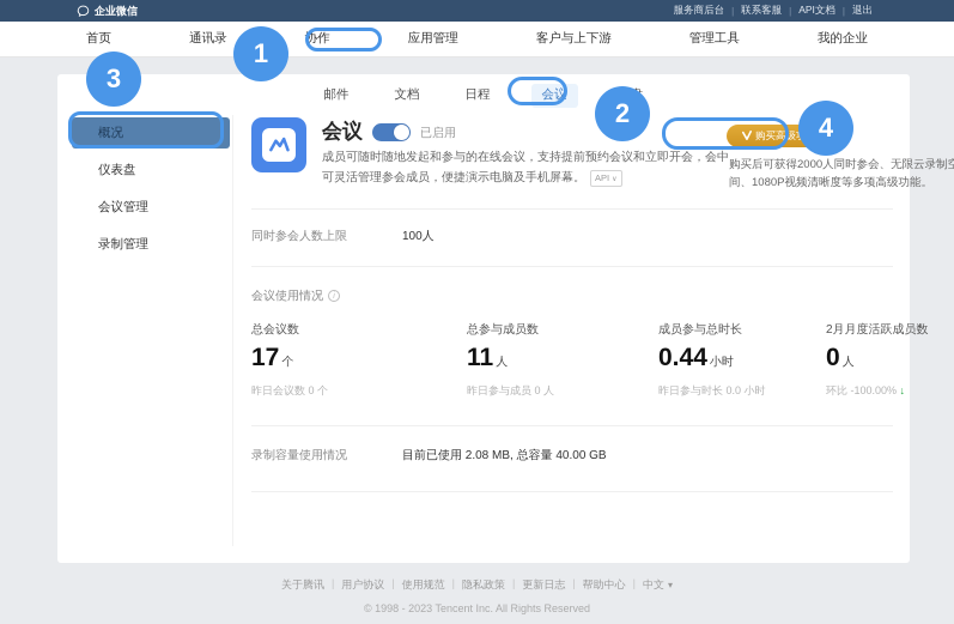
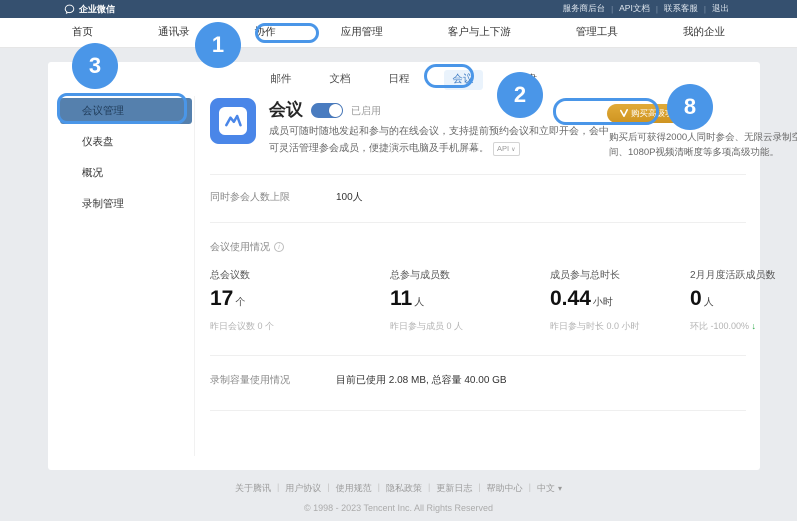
  企业微信
  服务商后台
  |
- 联系客服
+ API文档
  |
- API文档
+ 联系客服
  |
  退出
  首页
  通讯录
  协作
  应用管理
  客户与上下游
  管理工具
  我的企业
  邮件
  文档
  日程
  会议
- 概况
+ 会议管理
  仪表盘
- 会议管理
+ 概况
  录制管理
  会议
  已启用
  成员可随时随地发起和参与的在线会议，支持提前预约会议和立即开会，会中可灵活管理参会成员，便捷演示电脑及手机屏幕。 API
  购买后可获得2000人同时参会、无限云录制空间、1080P视频清晰度等多项高级功能。
  同时参会人数上限
  100人
  会议使用情况
  总会议数
  17 个
  昨日会议数 0 个
  总参与成员数
  11 人
  昨日参与成员 0 人
  成员参与总时长
  0.44 小时
  昨日参与时长 0.0 小时
  2月月度活跃成员数
  0 人
  环比 -100.00%
  录制容量使用情况
  目前已使用 2.08 MB, 总容量 40.00 GB
  关于腾讯
  用户协议
  |
  使用规范
  |
  隐私政策
  更新日志
  |
  帮助中心
  |
  中文
  © 1998 - 2023 Tencent Inc. All Rights Reserved
  1
  2
  3
- 4
+ 8
